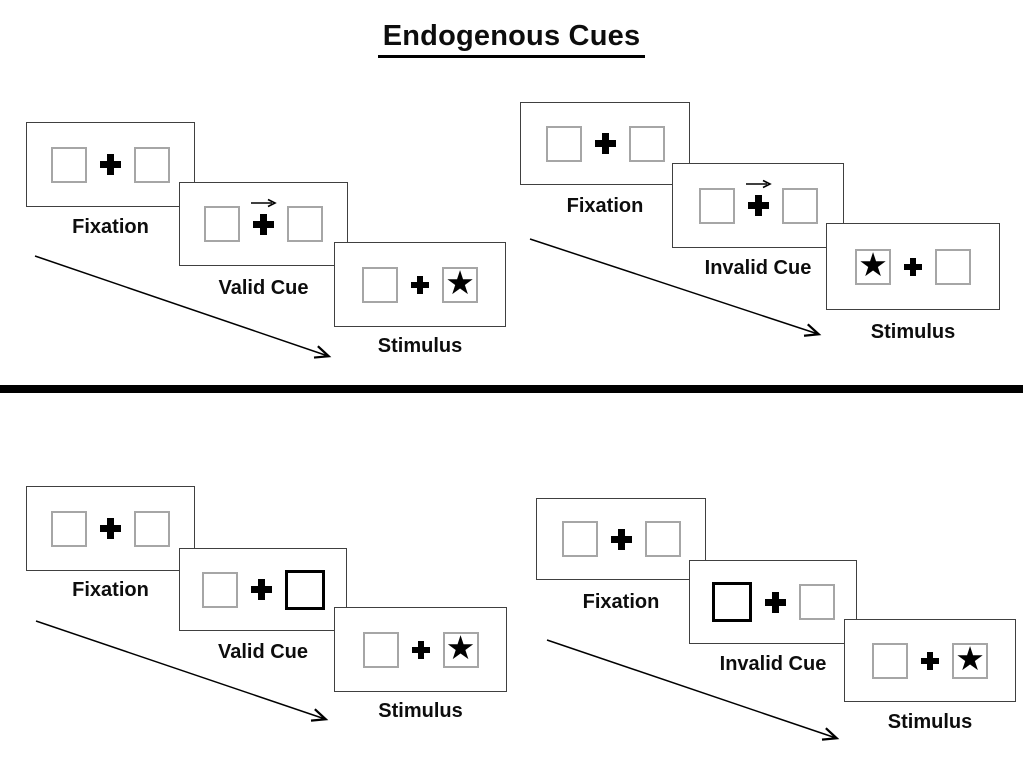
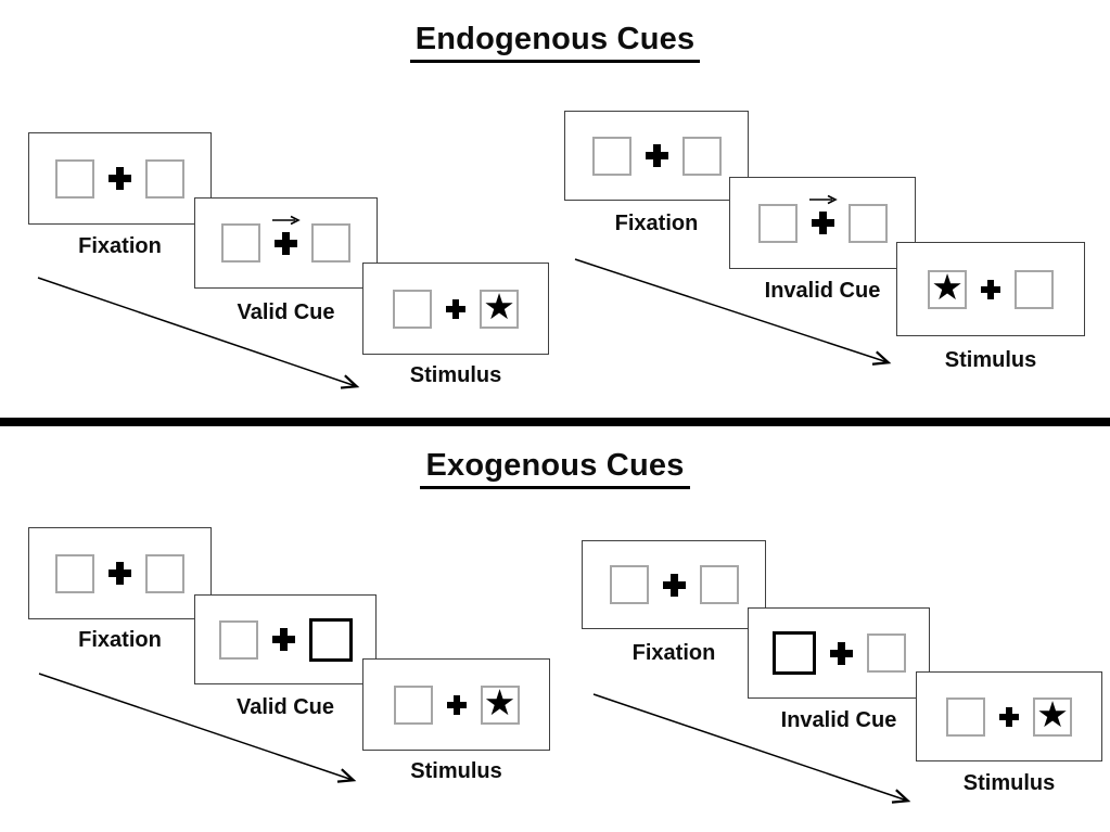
  Endogenous Cues
+ Exogenous Cues
  Fixation
  Valid Cue
  ★
  Stimulus
  Fixation
  Invalid Cue
  ★
  Stimulus
  Fixation
  Valid Cue
  ★
  Stimulus
  Fixation
  Invalid Cue
  ★
  Stimulus
